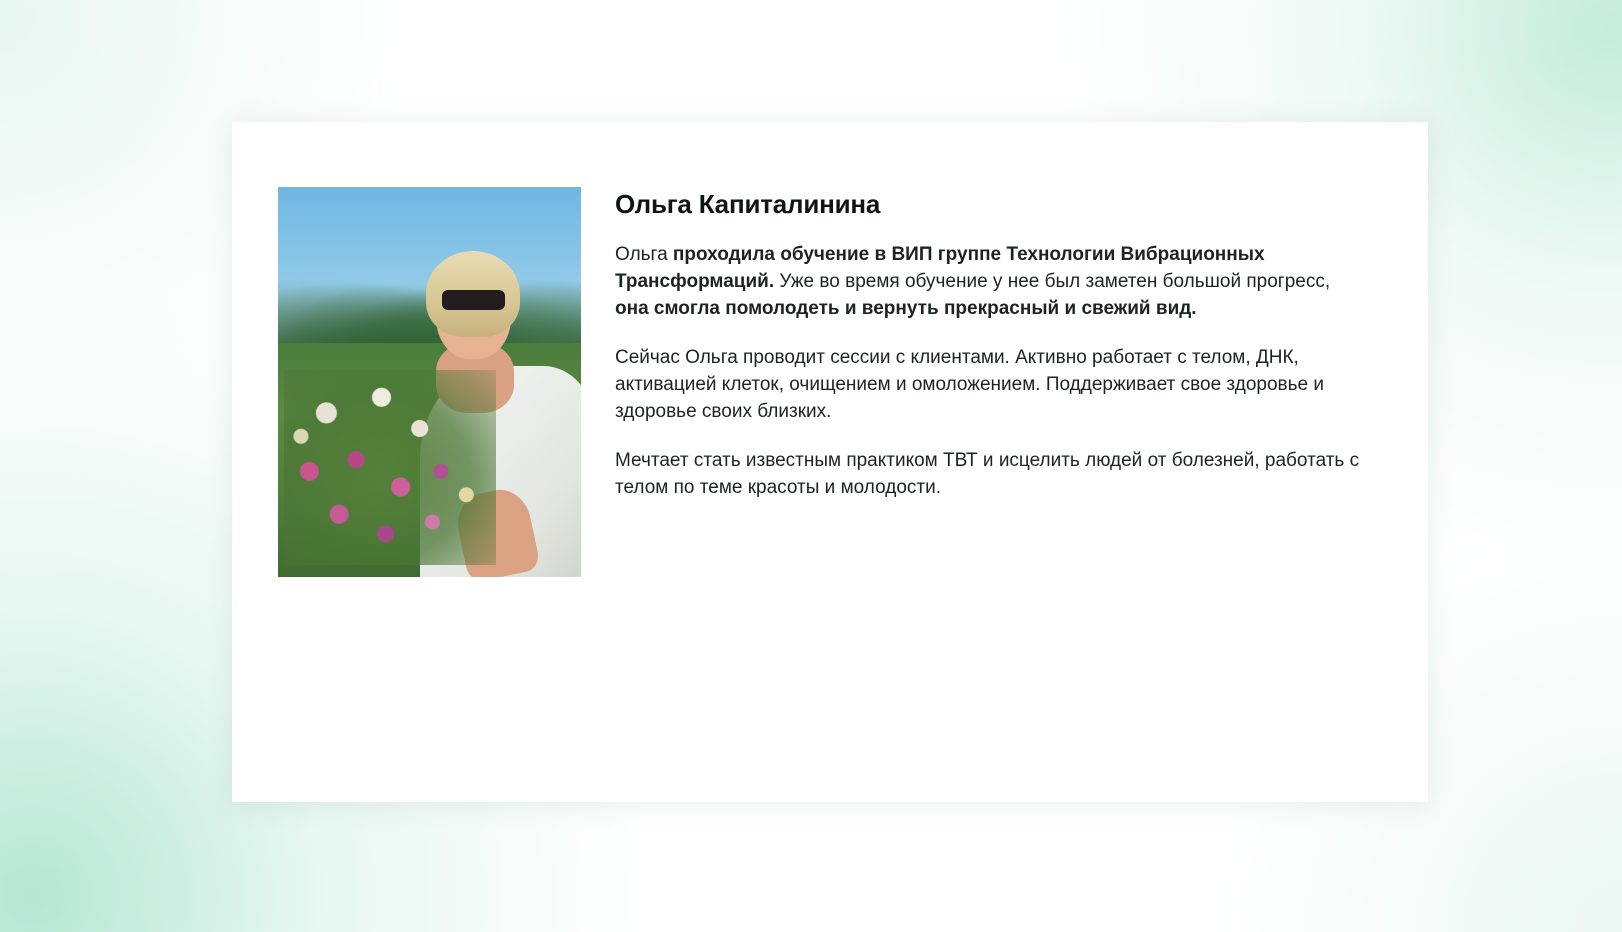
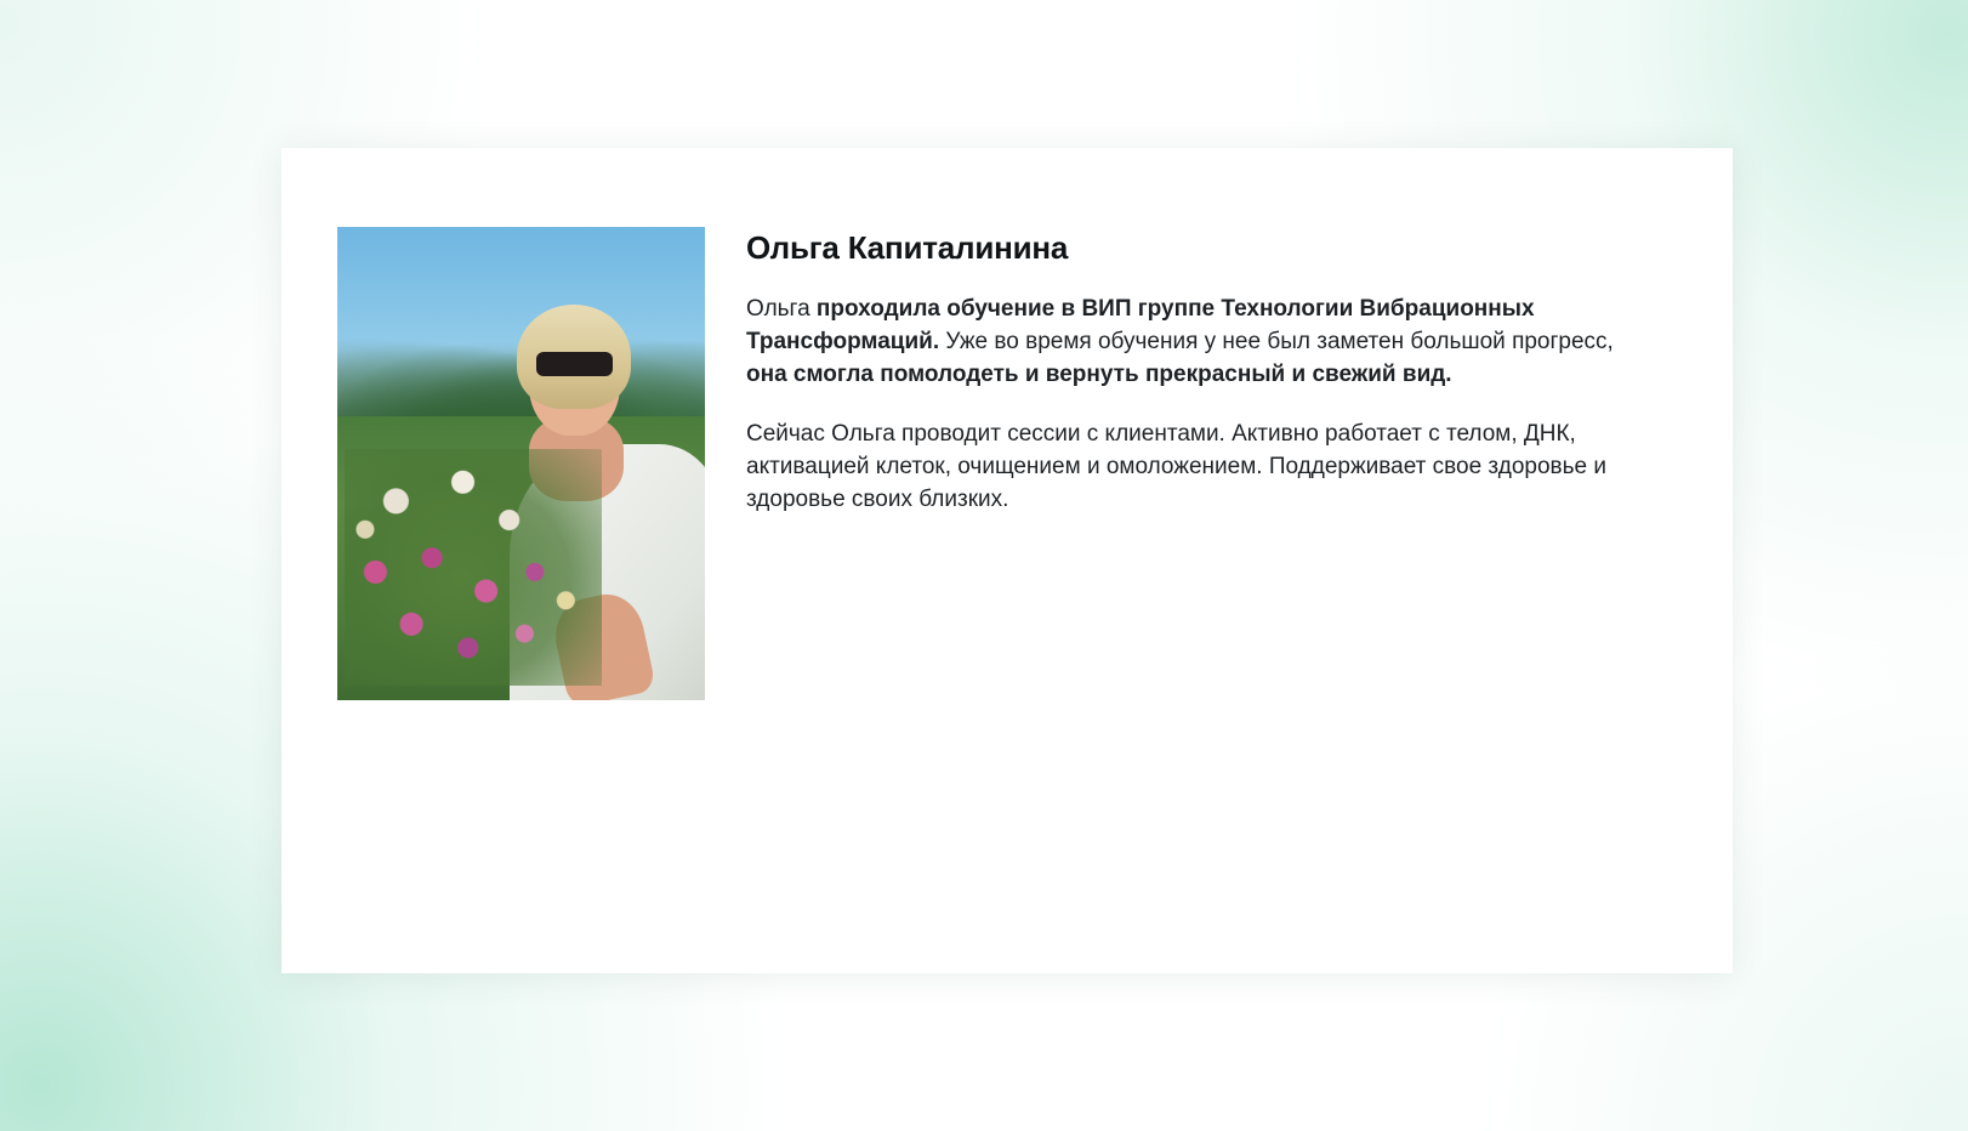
  Ольга Капиталинина
- Ольга проходила обучение в ВИП группе Технологии Вибрационных Трансформаций. Уже во время обучение у нее был заметен большой прогресс, она смогла помолодеть и вернуть прекрасный и свежий вид.
+ Ольга проходила обучение в ВИП группе Технологии Вибрационных Трансформаций. Уже во время обучения у нее был заметен большой прогресс, она смогла помолодеть и вернуть прекрасный и свежий вид.
  Сейчас Ольга проводит сессии с клиентами. Активно работает с телом, ДНК, активацией клеток, очищением и омоложением. Поддерживает свое здоровье и здоровье своих близких.
- Мечтает стать известным практиком ТВТ и исцелить людей от болезней, работать с телом по теме красоты и молодости.
